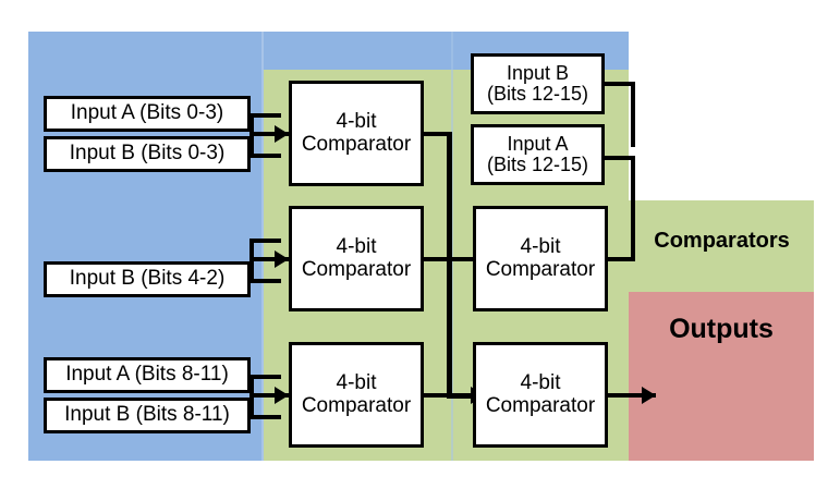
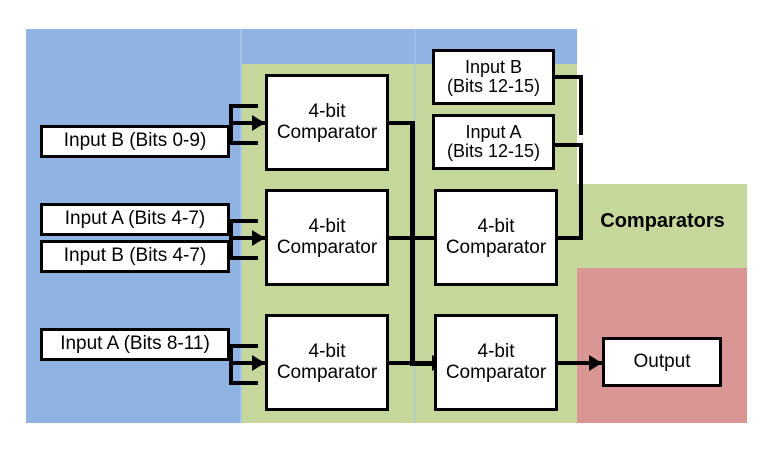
  Comparators
- Outputs
- Input A (Bits 0-3)
- Input B (Bits 0-3)
+ Input B (Bits 0-9)
+ Input A (Bits 4-7)
- Input B (Bits 4-2)
+ Input B (Bits 4-7)
  Input A (Bits 8-11)
- Input B (Bits 8-11)
  Input B
  (Bits 12-15)
  Input A
  (Bits 12-15)
  4-bit
  Comparator
  4-bit
  Comparator
  4-bit
  Comparator
  4-bit
  Comparator
  4-bit
  Comparator
+ Output
